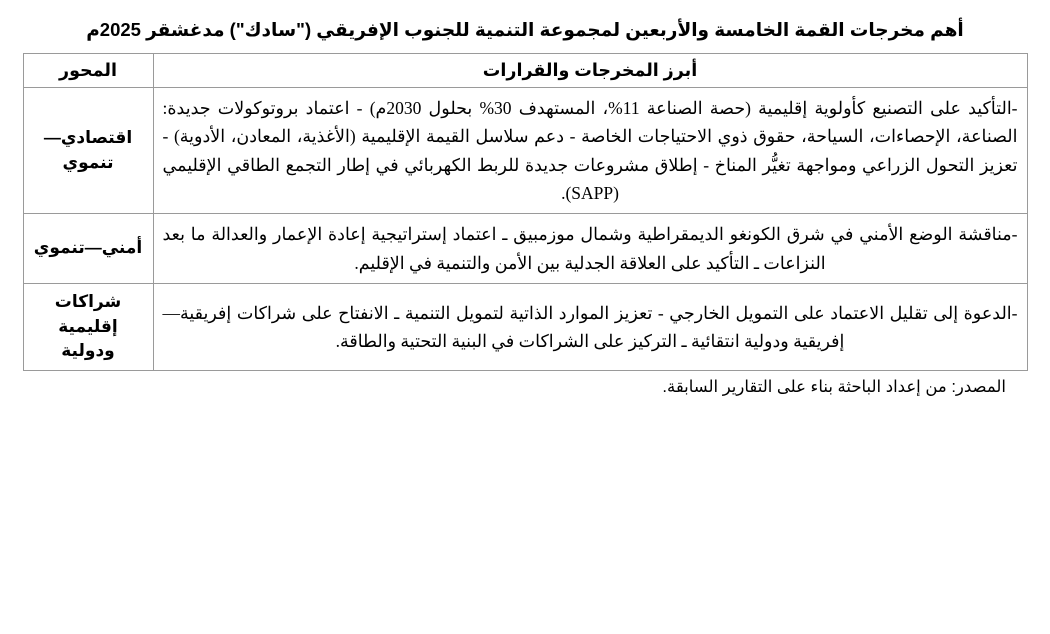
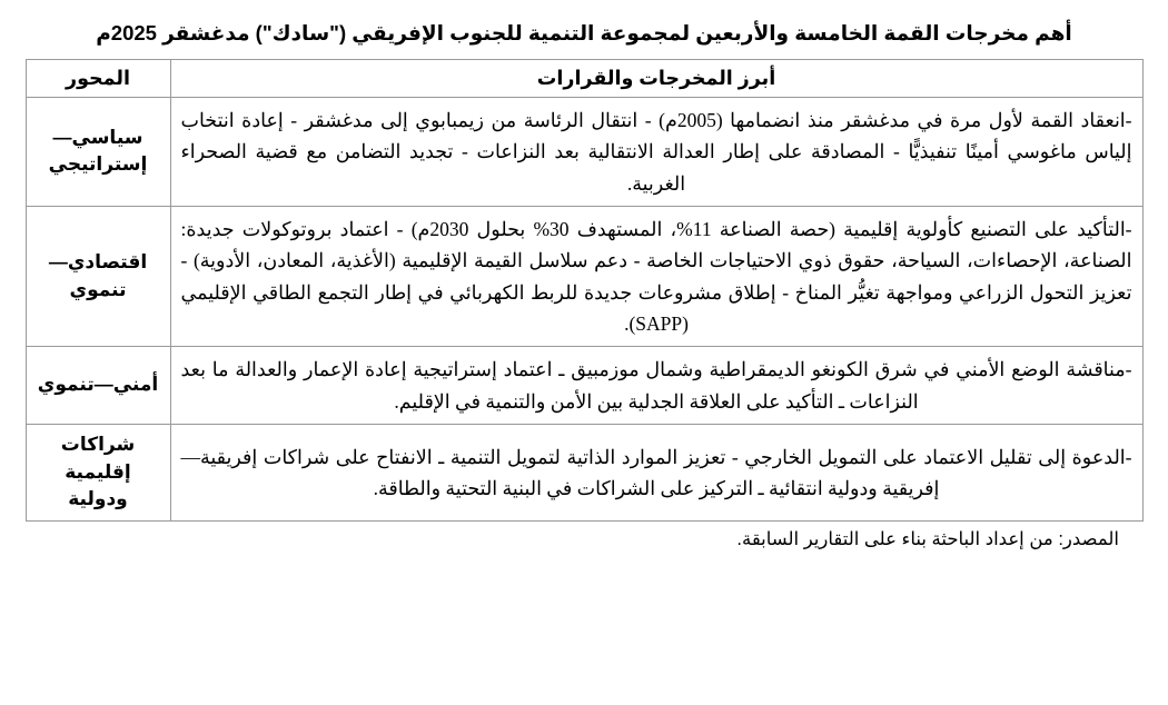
  أهم مخرجات القمة الخامسة والأربعين لمجموعة التنمية للجنوب الإفريقي ("سادك") مدغشقر 2025م
  أبرز المخرجات والقرارات	المحور
+ -انعقاد القمة لأول مرة في مدغشقر منذ انضمامها (2005م) - انتقال الرئاسة من زيمبابوي إلى مدغشقر - إعادة انتخاب إلياس ماغوسي أمينًا تنفيذيًّا - المصادقة على إطار العدالة الانتقالية بعد النزاعات - تجديد التضامن مع قضية الصحراء الغربية.	سياسي—إستراتيجي
  -التأكيد على التصنيع كأولوية إقليمية (حصة الصناعة 11%، المستهدف 30% بحلول 2030م) - اعتماد بروتوكولات جديدة: الصناعة، الإحصاءات، السياحة، حقوق ذوي الاحتياجات الخاصة - دعم سلاسل القيمة الإقليمية (الأغذية، المعادن، الأدوية) - تعزيز التحول الزراعي ومواجهة تغيُّر المناخ - إطلاق مشروعات جديدة للربط الكهربائي في إطار التجمع الطاقي الإقليمي (SAPP).	اقتصادي—تنموي
  -مناقشة الوضع الأمني في شرق الكونغو الديمقراطية وشمال موزمبيق ـ اعتماد إستراتيجية إعادة الإعمار والعدالة ما بعد النزاعات ـ التأكيد على العلاقة الجدلية بين الأمن والتنمية في الإقليم.	أمني—تنموي
  -الدعوة إلى تقليل الاعتماد على التمويل الخارجي - تعزيز الموارد الذاتية لتمويل التنمية ـ الانفتاح على شراكات إفريقية—إفريقية ودولية انتقائية ـ التركيز على الشراكات في البنية التحتية والطاقة.	شراكات إقليمية ودولية
  المصدر: من إعداد الباحثة بناء على التقارير السابقة.
